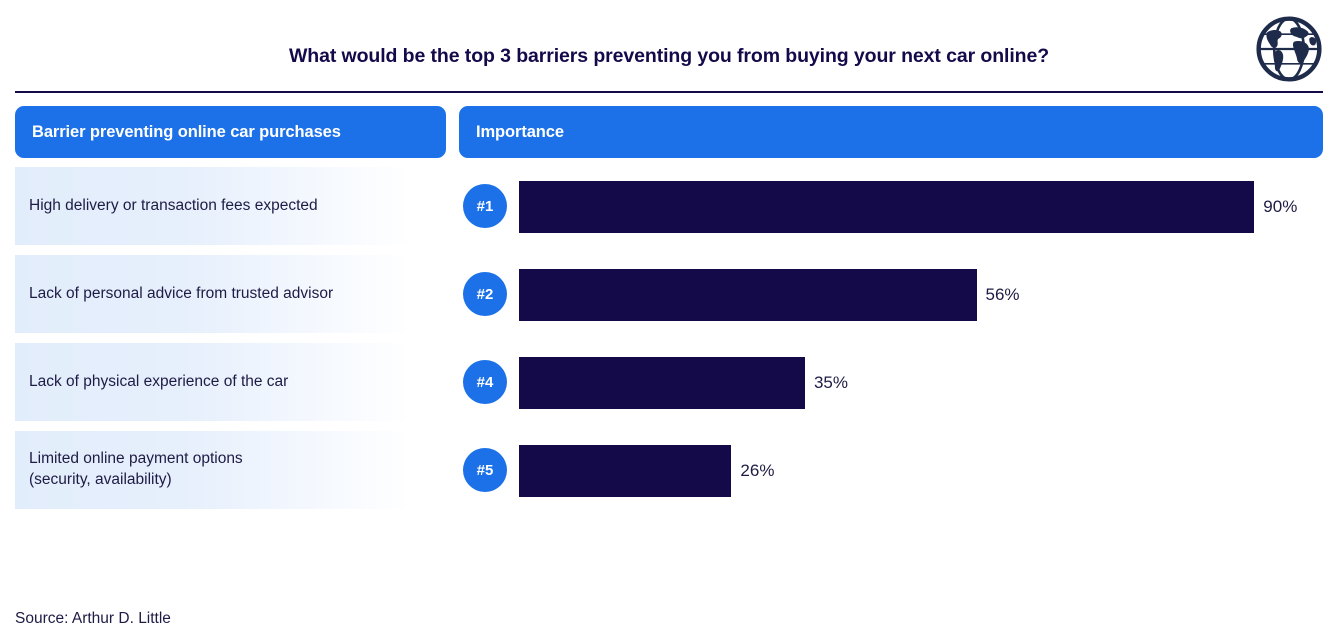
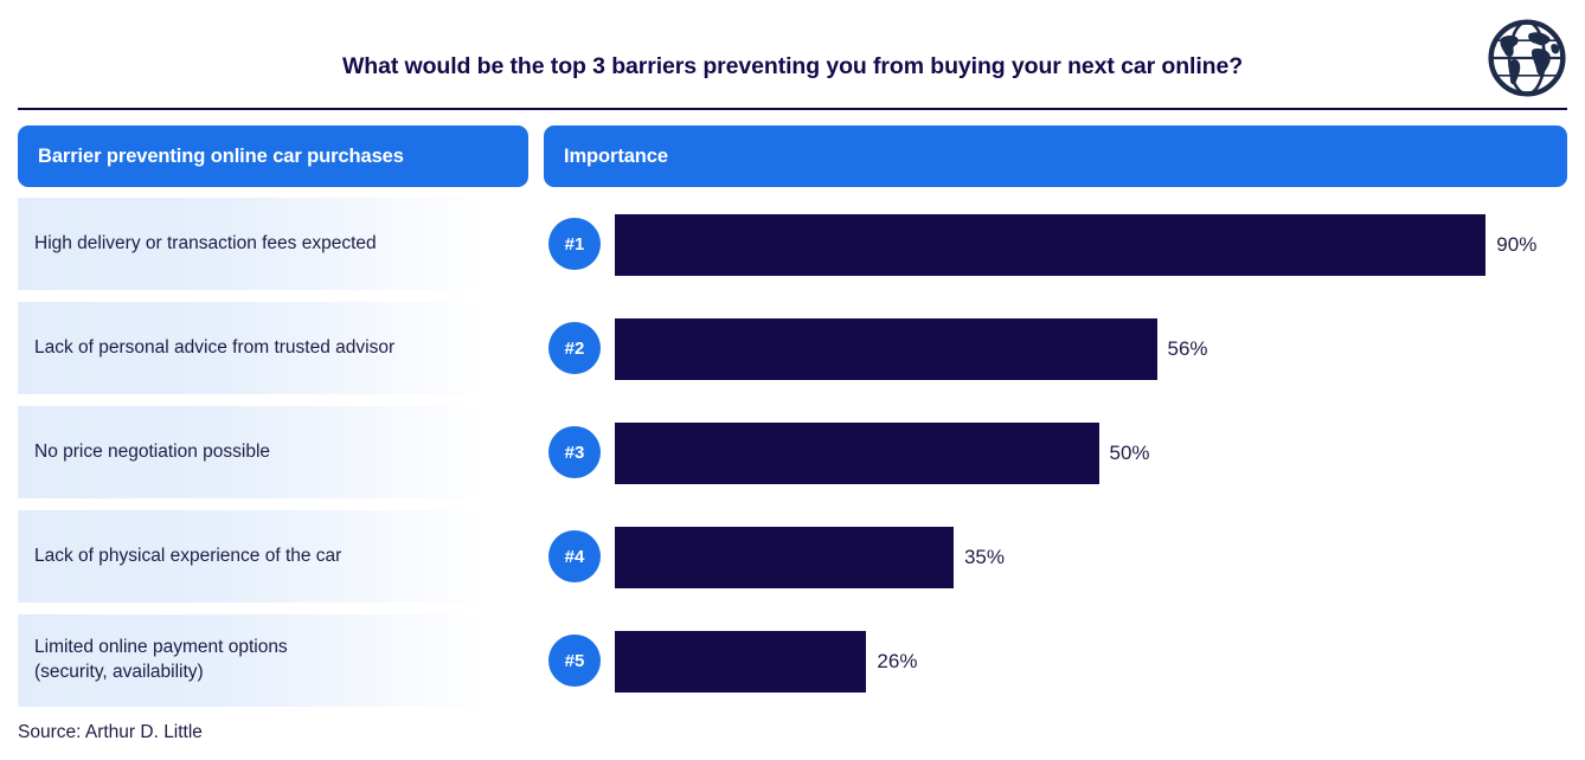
  What would be the top 3 barriers preventing you from buying your next car online?
  Barrier preventing online car purchases
  Importance
  High delivery or transaction fees expected
  #1
  90%
  Lack of personal advice from trusted advisor
  #2
  56%
+ No price negotiation possible
+ #3
+ 50%
  Lack of physical experience of the car
  #4
  35%
  Limited online payment options
  (security, availability)
  #5
  26%
  Source: Arthur D. Little
